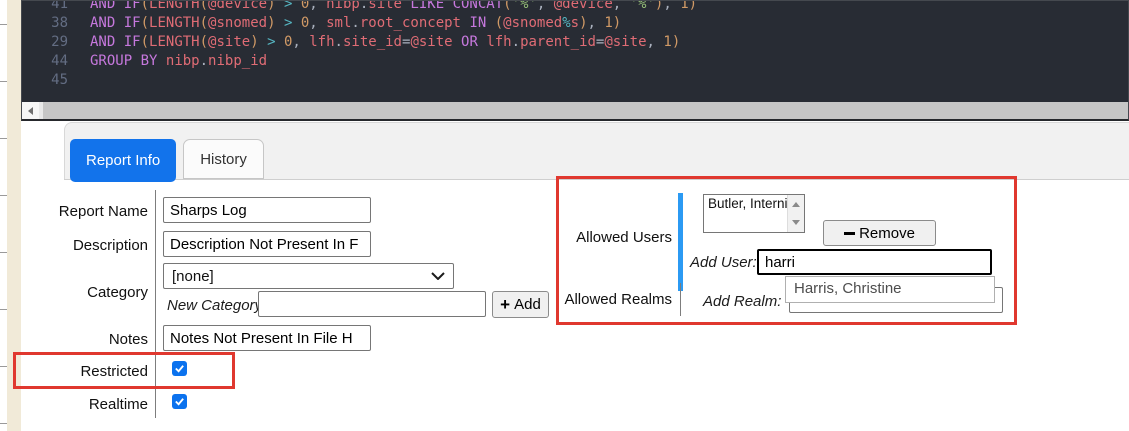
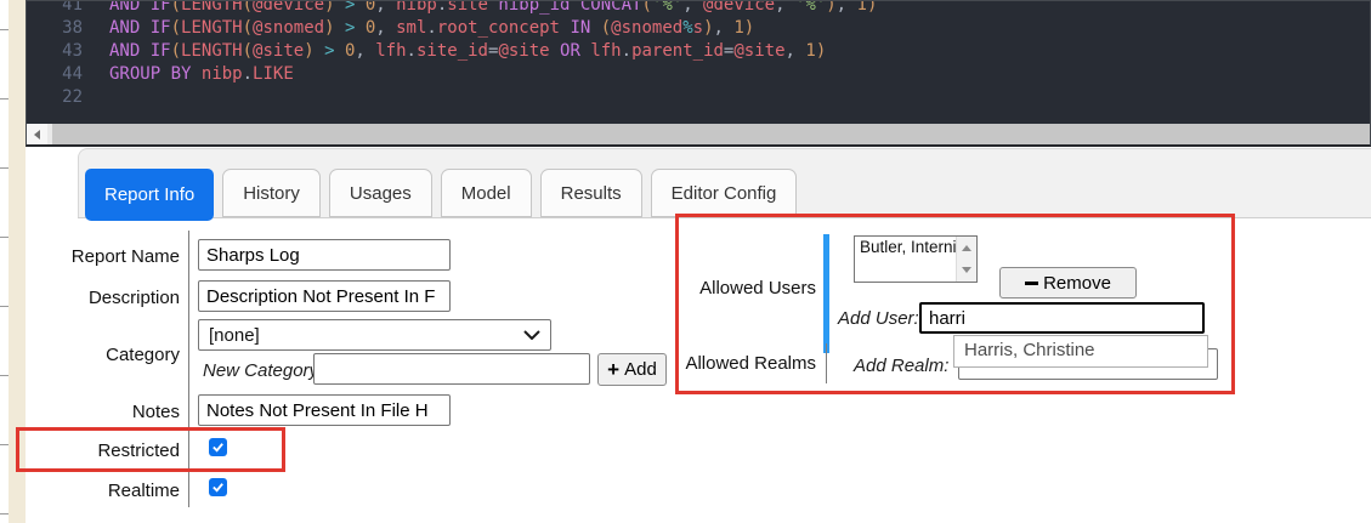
- 41 AND IF(LENGTH(@device) > 0, nibp.site LIKE CONCAT('%', @device, '%'), 1)
+ 41 AND IF(LENGTH(@device) > 0, nibp.site nibp_id CONCAT('%', @device, '%'), 1)
  38 AND IF(LENGTH(@snomed) > 0, sml.root_concept IN (@snomed%s), 1)
- 29 AND IF(LENGTH(@site) > 0, lfh.site_id=@site OR lfh.parent_id=@site, 1)
+ 43 AND IF(LENGTH(@site) > 0, lfh.site_id=@site OR lfh.parent_id=@site, 1)
- 44 GROUP BY nibp.nibp_id
+ 44 GROUP BY nibp.LIKE
- 45
+ 22
  Report Info
  History
+ Usages
+ Model
+ Results
+ Editor Config
  Report Name
  Sharps Log
  Description
  Description Not Present In F
  Category
  [none]
  New Categor
  +
  Add
  Notes
  Notes Not Present In File H
  Restricted
  Realtime
  Allowed Users
  Butler, Interni
  Remove
  Add User:
  harri
  Harris, Christine
  Allowed Realms
  Add Realm:
